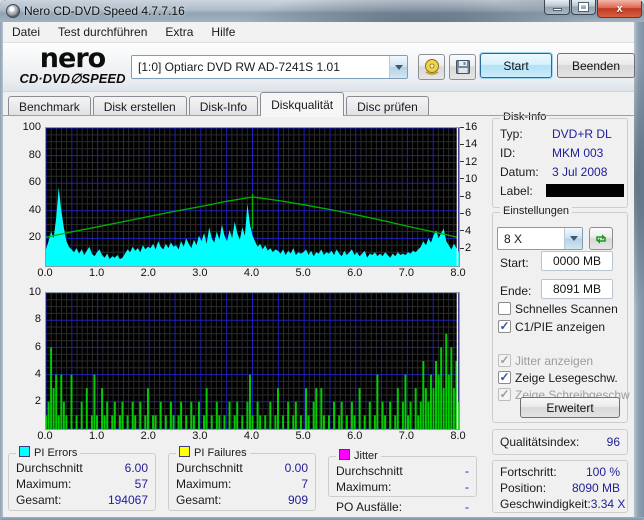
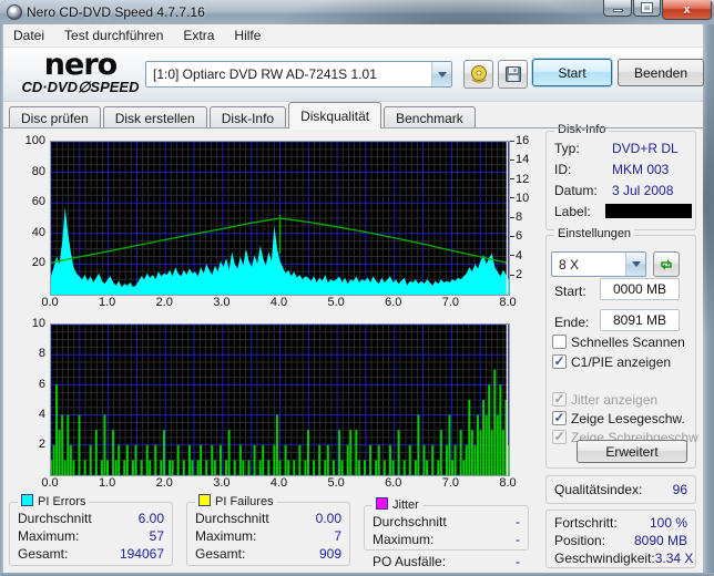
  Nero CD-DVD Speed 4.7.7.16
  x
  Datei
  Test durchführen
  Extra
  Hilfe
  nero
  CD·DVD∅SPEED
  [1:0] Optiarc DVD RW AD-7241S 1.01
  Start
  Beenden
- Benchmark
+ Disc prüfen
  Disk erstellen
  Disk-Info
  Diskqualität
- Disc prüfen
+ Benchmark
  100
  80
  60
  40
  20
  16
  14
  12
  10
  8
  6
  4
  2
  0.0
  1.0
  2.0
  3.0
  4.0
  5.0
  6.0
  7.0
  8.0
  10
  8
  6
  4
  2
  0.0
  1.0
  2.0
  3.0
  4.0
  5.0
  6.0
  7.0
  8.0
  Disk-Info
  Typ:
  DVD+R DL
  ID:
  MKM 003
  Datum:
  3 Jul 2008
  Label:
  Einstellungen
  8 X
  Start:
  0000 MB
  Ende:
  8091 MB
  Schnelles Scannen
  C1/PIE anzeigen
  Jitter anzeigen
  Zeige Lesegeschw.
  Zeige Schreibgeschw
  Erweitert
  Qualitätsindex:
  96
  Fortschritt:
  100 %
  Position:
  8090 MB
  Geschwindigkeit:
  3.34 X
  PI Errors
  Durchschnitt
  6.00
  Maximum:
  57
  Gesamt:
  194067
  PI Failures
  Durchschnitt
  0.00
  Maximum:
  7
  Gesamt:
  909
  Jitter
  Durchschnitt
  -
  Maximum:
  -
  PO Ausfälle:
  -
